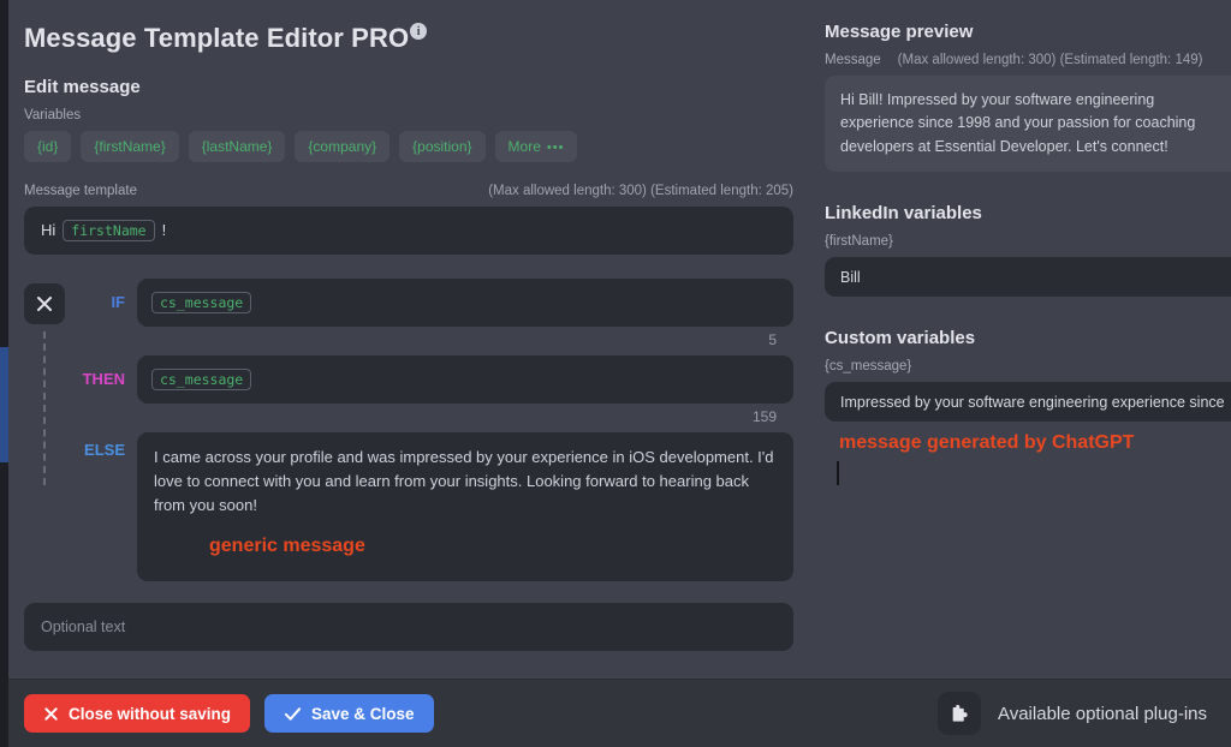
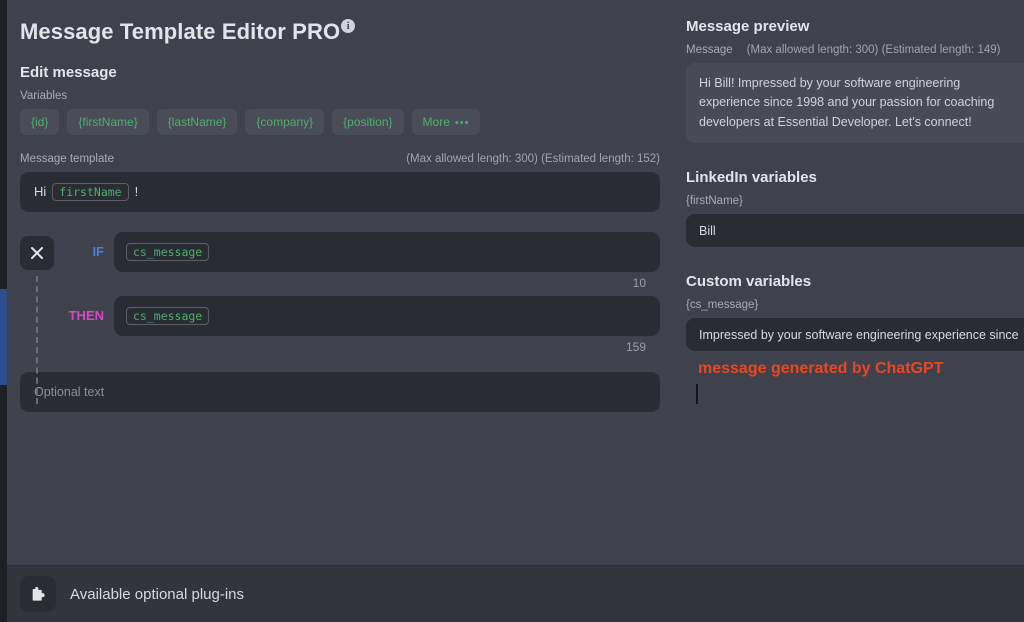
  Message Template Editor PRO
  i
  Edit message
  Variables
  {id}
  {firstName}
  {lastName}
  {company}
  {position}
  More •••
  Message template
- (Max allowed length: 300) (Estimated length: 205)
+ (Max allowed length: 300) (Estimated length: 152)
  Hi
  firstName
  !
  IF
  cs_message
- 5
+ 10
  THEN
  cs_message
  159
- ELSE
- I came across your profile and was impressed by your experience in iOS development. I'd love to connect with you and learn from your insights. Looking forward to hearing back from you soon!
- generic message
  Optional text
  Message preview
  Message
  (Max allowed length: 300) (Estimated length: 149)
  Hi Bill! Impressed by your software engineering experience since 1998 and your passion for coaching developers at Essential Developer. Let's connect!
  LinkedIn variables
  {firstName}
  Bill
  Custom variables
  {cs_message}
  Impressed by your software engineering experience since
  message generated by ChatGPT
- Close without saving
- Save & Close
  Available optional plug-ins
